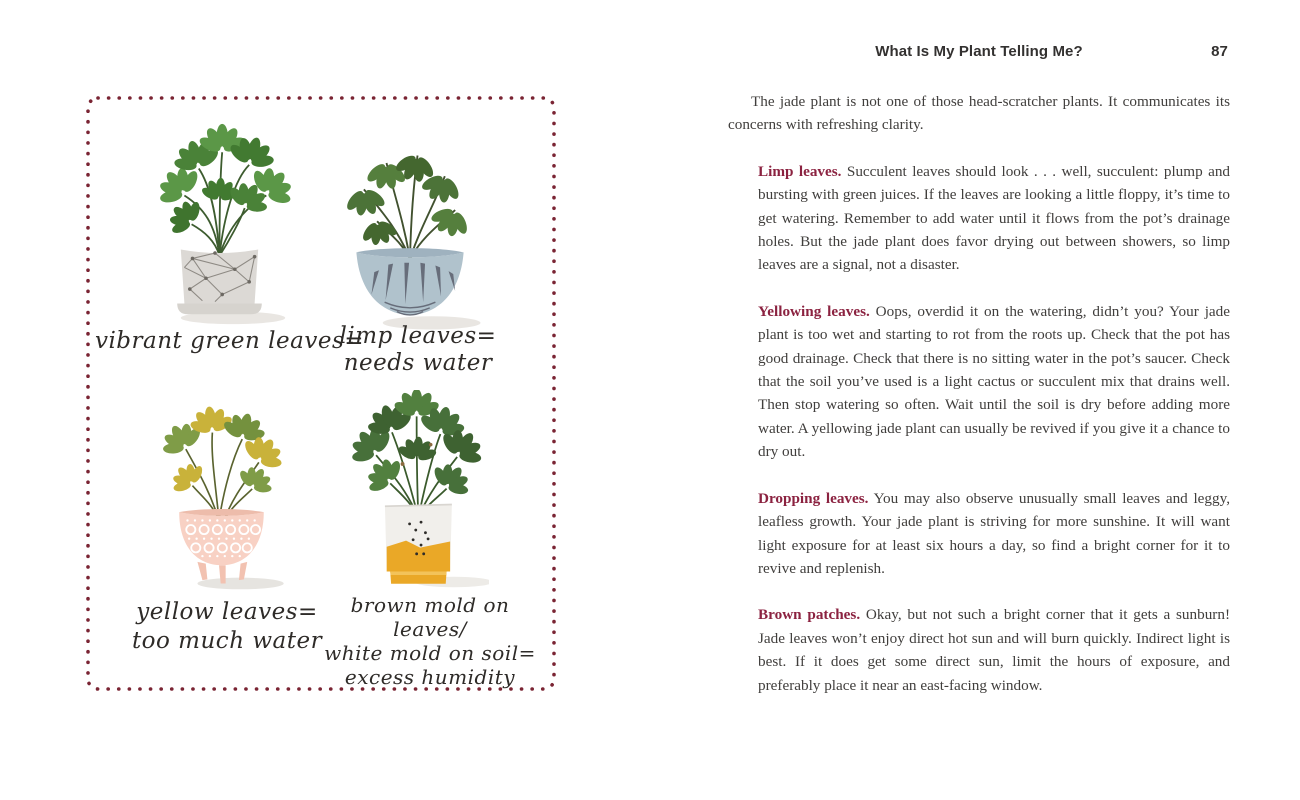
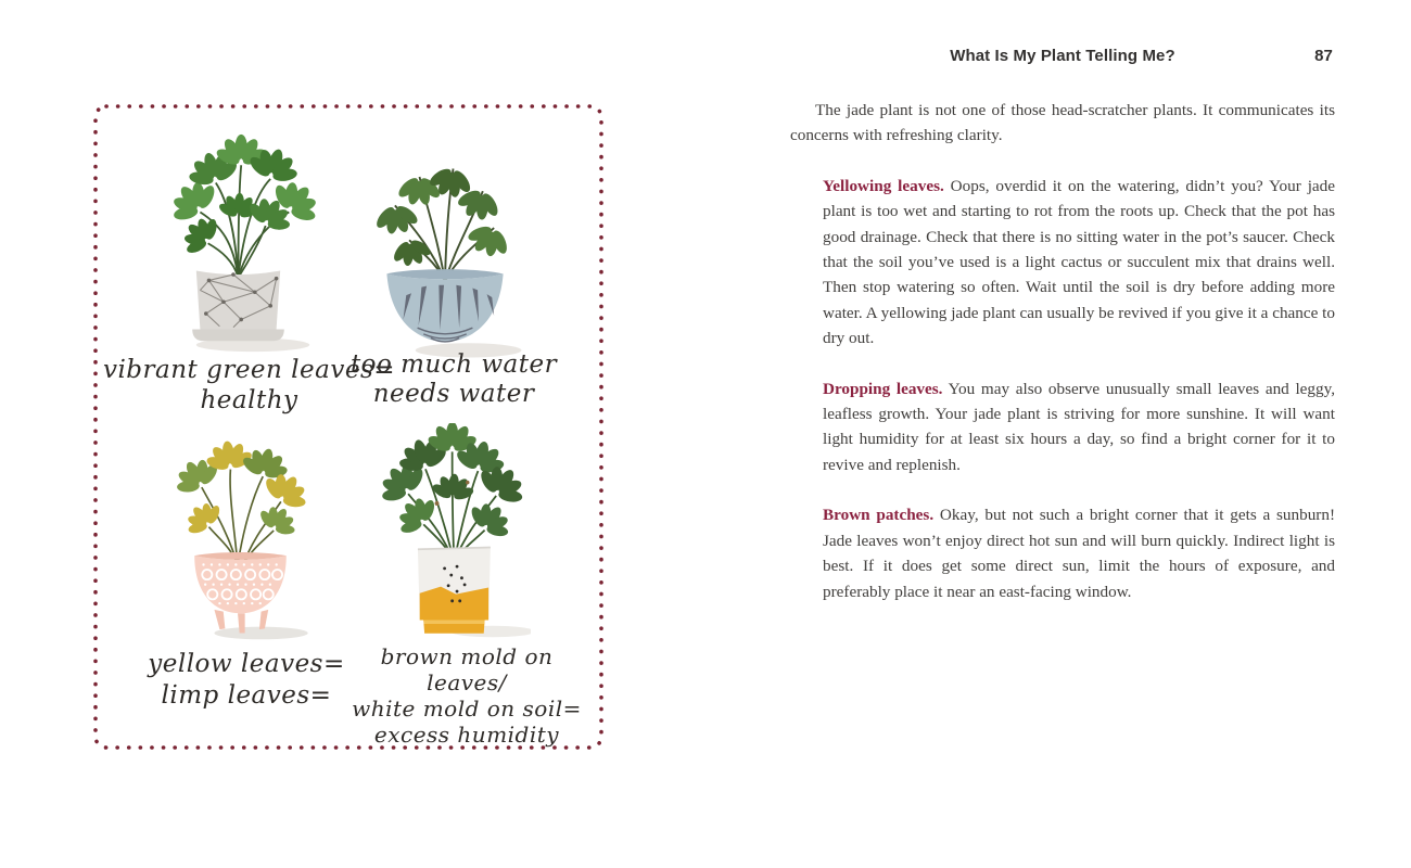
  vibrant green leaves=
+ healthy
- limp leaves=
+ too much water
  needs water
  yellow leaves=
- too much water
+ limp leaves=
  brown mold on leaves/
  white mold on soil=
  excess humidity
  What Is My Plant Telling Me?
  87
  The jade plant is not one of those head-scratcher plants. It communicates its concerns with refreshing clarity.
- Limp leaves. Succulent leaves should look . . . well, succulent: plump and bursting with green juices. If the leaves are looking a little floppy, it’s time to get watering. Remember to add water until it flows from the pot’s drainage holes. But the jade plant does favor drying out between showers, so limp leaves are a signal, not a disaster.
  Yellowing leaves. Oops, overdid it on the watering, didn’t you? Your jade plant is too wet and starting to rot from the roots up. Check that the pot has good drainage. Check that there is no sitting water in the pot’s saucer. Check that the soil you’ve used is a light cactus or succulent mix that drains well. Then stop watering so often. Wait until the soil is dry before adding more water. A yellowing jade plant can usually be revived if you give it a chance to dry out.
- Dropping leaves. You may also observe unusually small leaves and leggy, leafless growth. Your jade plant is striving for more sunshine. It will want light exposure for at least six hours a day, so find a bright corner for it to revive and replenish.
+ Dropping leaves. You may also observe unusually small leaves and leggy, leafless growth. Your jade plant is striving for more sunshine. It will want light humidity for at least six hours a day, so find a bright corner for it to revive and replenish.
  Brown patches. Okay, but not such a bright corner that it gets a sunburn! Jade leaves won’t enjoy direct hot sun and will burn quickly. Indirect light is best. If it does get some direct sun, limit the hours of exposure, and preferably place it near an east-facing window.
